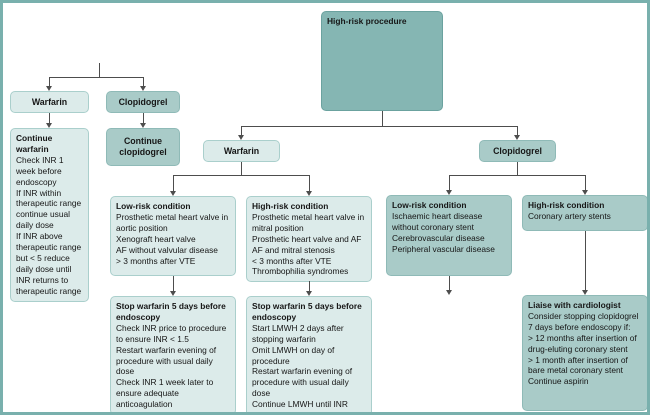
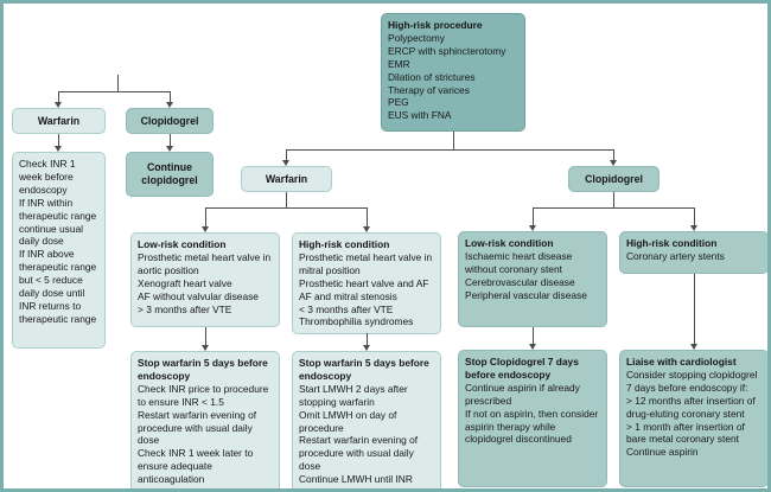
  High-risk procedure
+ Polypectomy
+ ERCP with sphincterotomy
+ EMR
+ Dilation of strictures
+ Therapy of varices
+ PEG
+ EUS with FNA
  Warfarin
  Clopidogrel
- Continue warfarin
  Check INR 1 week before endoscopy
  If INR within therapeutic range continue usual daily dose
  If INR above therapeutic range but < 5 reduce daily dose until INR returns to therapeutic range
  Continue clopidogrel
  Warfarin
  Clopidogrel
  Low-risk condition
  Prosthetic metal heart valve in aortic position
  Xenograft heart valve
  AF without valvular disease
  > 3 months after VTE
  High-risk condition
  Prosthetic metal heart valve in mitral position
  Prosthetic heart valve and AF
  AF and mitral stenosis
  < 3 months after VTE
  Thrombophilia syndromes
  Low-risk condition
  Ischaemic heart disease without coronary stent
  Cerebrovascular disease
  Peripheral vascular disease
  High-risk condition
  Coronary artery stents
  Stop warfarin 5 days before endoscopy
  Check INR price to procedure to ensure INR < 1.5
  Restart warfarin evening of procedure with usual daily dose
  Check INR 1 week later to ensure adequate anticoagulation
  Stop warfarin 5 days before endoscopy
  Start LMWH 2 days after stopping warfarin
  Omit LMWH on day of procedure
  Restart warfarin evening of procedure with usual daily dose
  Continue LMWH until INR
+ Stop Clopidogrel 7 days before endoscopy
+ Continue aspirin if already prescribed
+ If not on aspirin, then consider aspirin therapy while clopidogrel discontinued
  Liaise with cardiologist
  Consider stopping clopidogrel 7 days before endoscopy if:
  > 12 months after insertion of drug-eluting coronary stent
  > 1 month after insertion of bare metal coronary stent
  Continue aspirin
